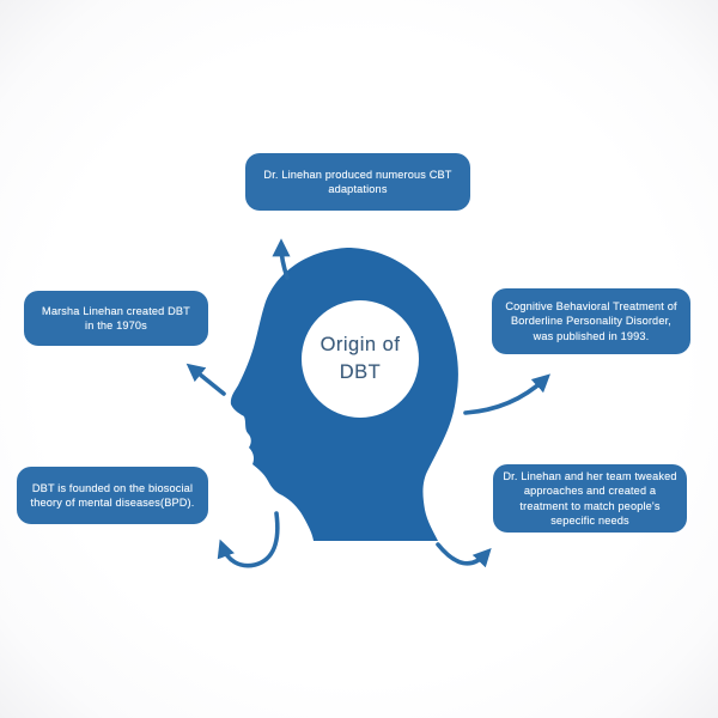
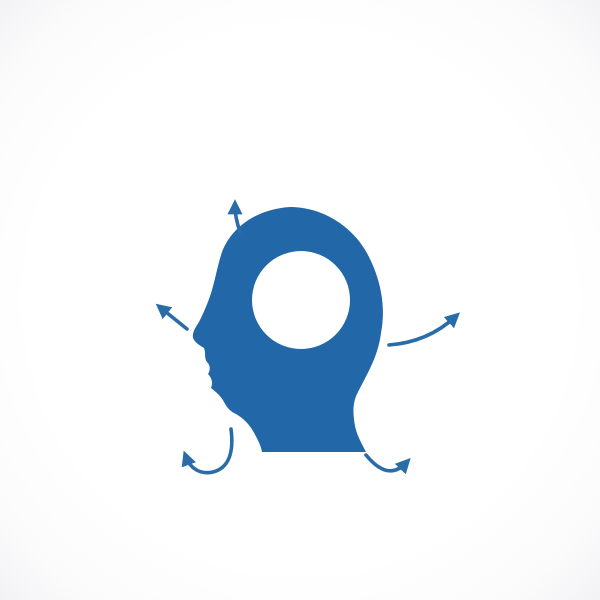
- Origin of
- DBT
- Dr. Linehan produced numerous CBT
- adaptations
- Marsha Linehan created DBT
- in the 1970s
- DBT is founded on the biosocial
- theory of mental diseases(BPD).
- Cognitive Behavioral Treatment of
- Borderline Personality Disorder,
- was published in 1993.
- Dr. Linehan and her team tweaked
- approaches and created a
- treatment to match people's
- sepecific needs
